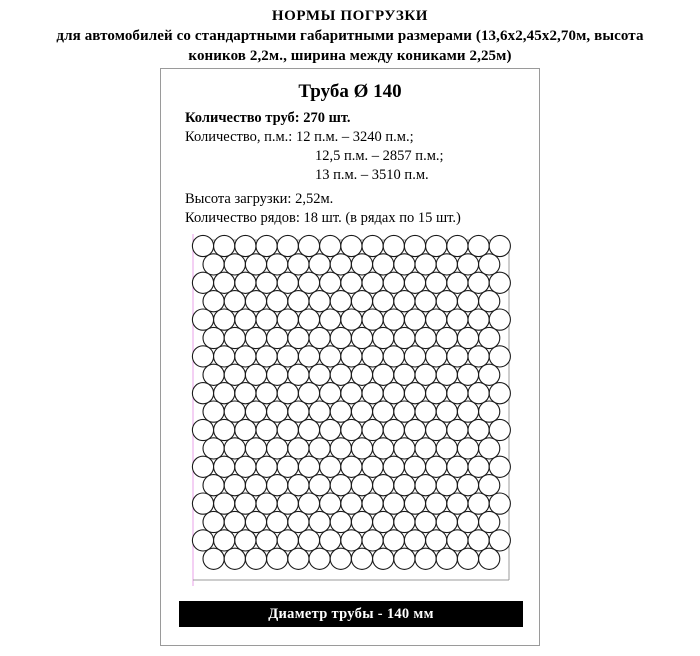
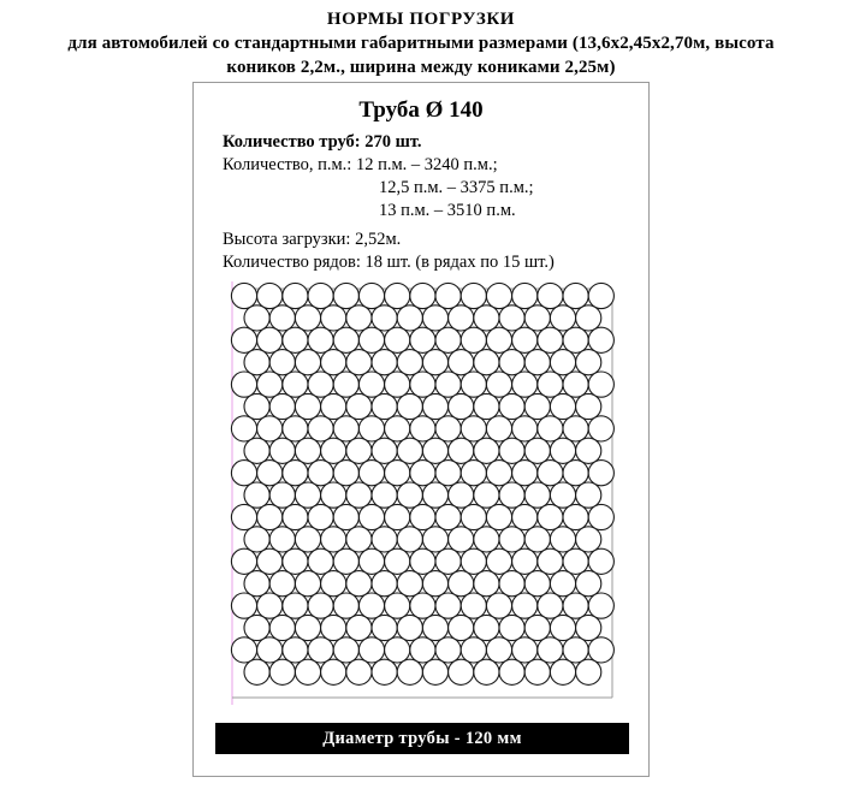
  НОРМЫ ПОГРУЗКИ
  для автомобилей со стандартными габаритными размерами (13,6х2,45х2,70м, высота
  коников 2,2м., ширина между кониками 2,25м)
  Труба Ø 140
  Количество труб: 270 шт.
  Количество, п.м.: 12 п.м. – 3240 п.м.;
- 12,5 п.м. – 2857 п.м.;
+ 12,5 п.м. – 3375 п.м.;
  13 п.м. – 3510 п.м.
  Высота загрузки: 2,52м.
  Количество рядов: 18 шт. (в рядах по 15 шт.)
- Диаметр трубы - 140 мм
+ Диаметр трубы - 120 мм
